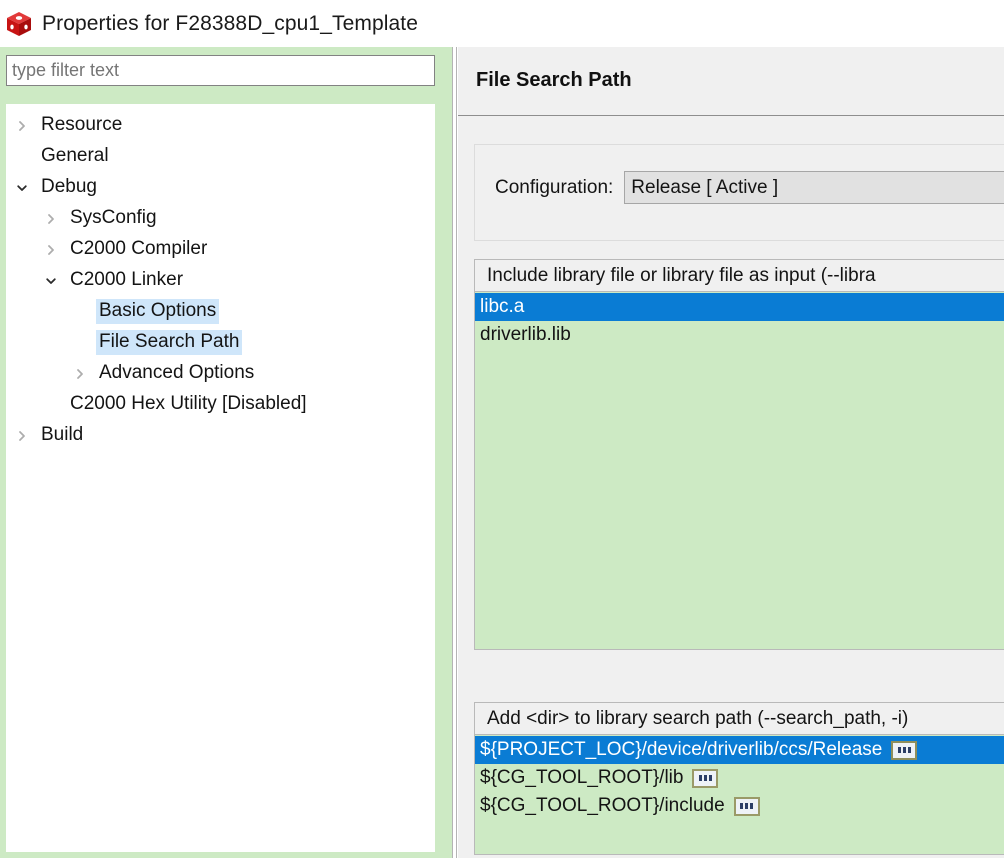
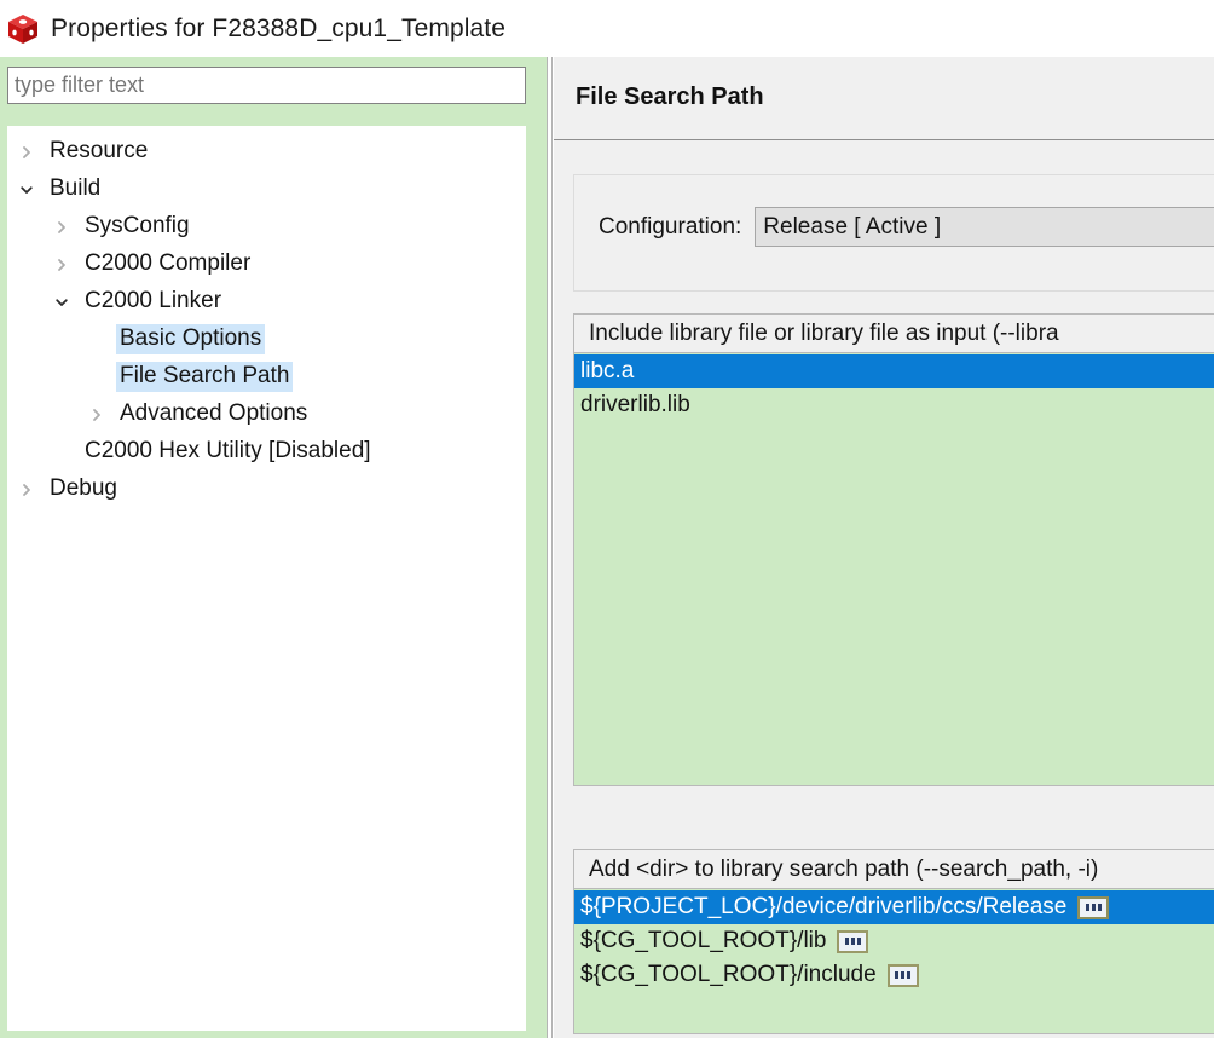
  Properties for F28388D_cpu1_Template
  type filter text
  Resource
- General
- Debug
+ Build
  SysConfig
  C2000 Compiler
  C2000 Linker
  Basic Options
  File Search Path
  Advanced Options
  C2000 Hex Utility [Disabled]
- Build
+ Debug
  File Search Path
  Configuration:
  Release [ Active ]
  Include library file or library file as input (--libra
  libc.a
  driverlib.lib
  Add <dir> to library search path (--search_path, -i)
  ${PROJECT_LOC}/device/driverlib/ccs/Release
  ${CG_TOOL_ROOT}/lib
  ${CG_TOOL_ROOT}/include
